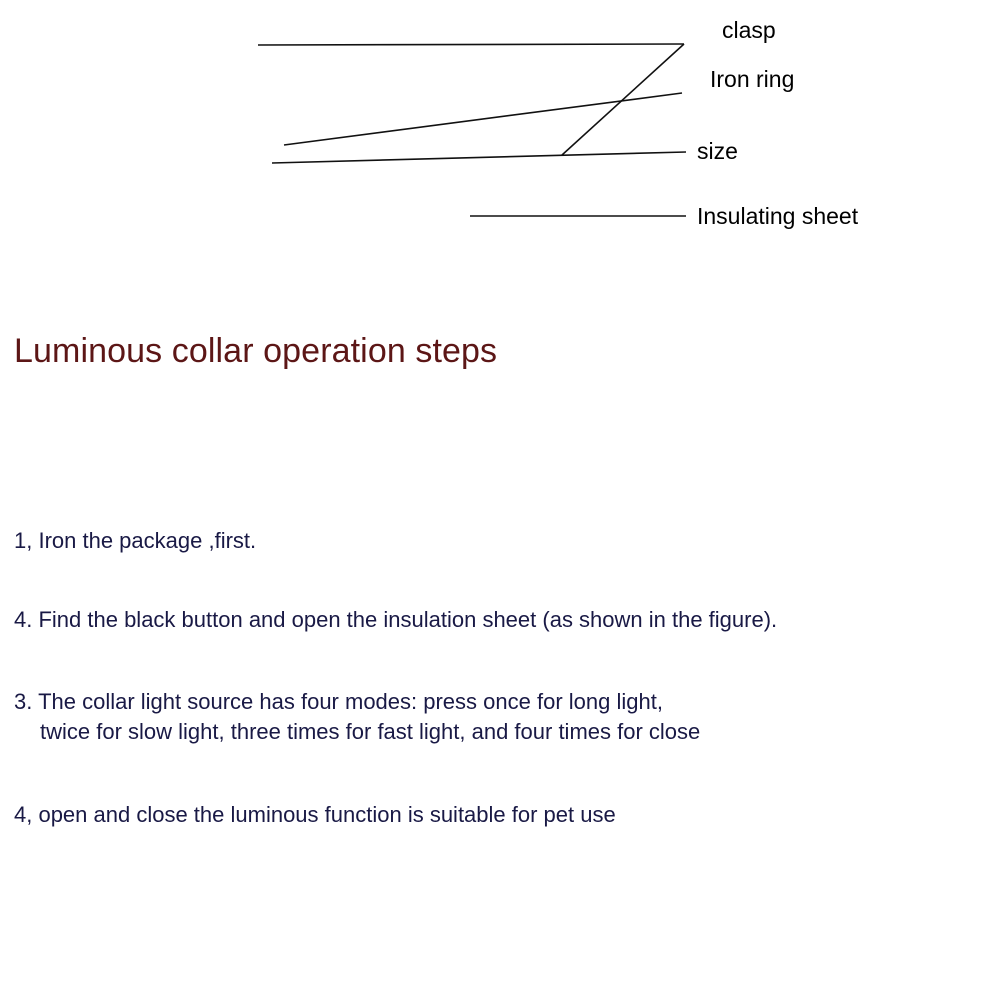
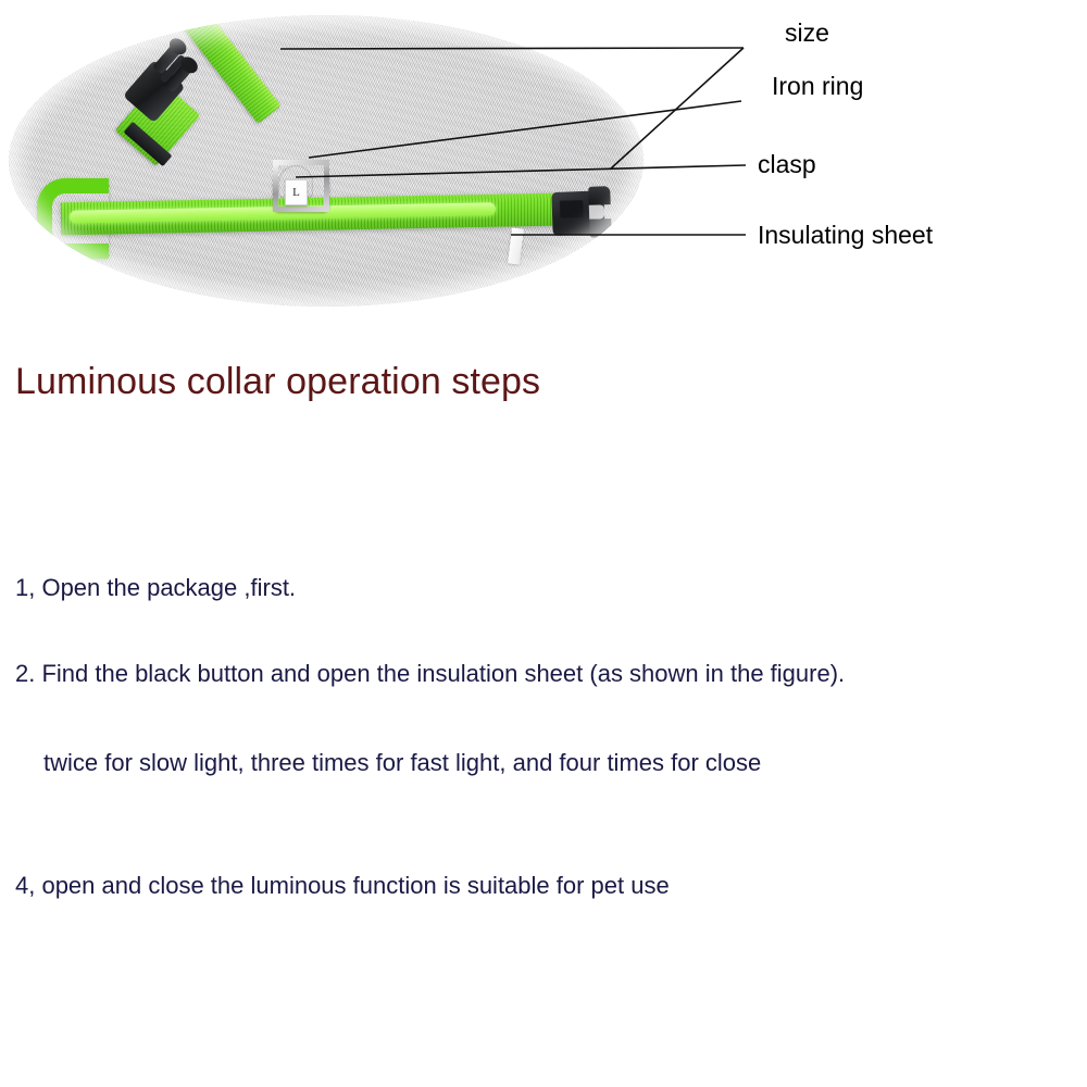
+ L
- clasp
+ size
  Iron ring
- size
+ clasp
  Insulating sheet
  Luminous collar operation steps
- 1, Iron the package ,first.
+ 1, Open the package ,first.
- 4. Find the black button and open the insulation sheet (as shown in the figure).
+ 2. Find the black button and open the insulation sheet (as shown in the figure).
- 3. The collar light source has four modes: press once for long light,
  twice for slow light, three times for fast light, and four times for close
  4, open and close the luminous function is suitable for pet use
